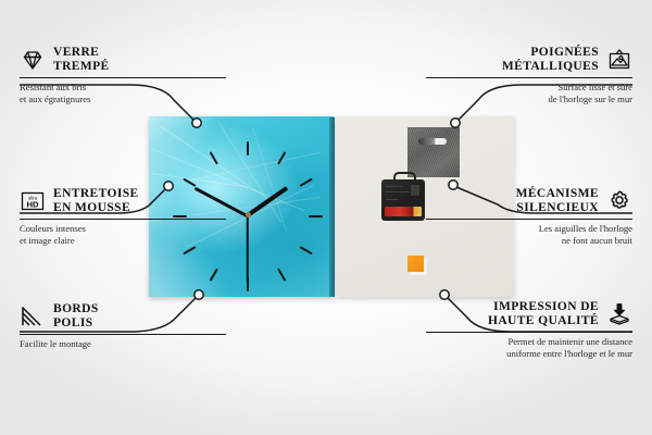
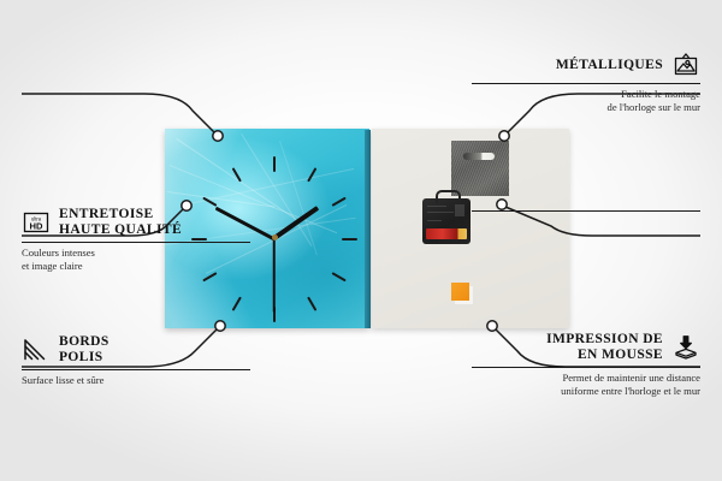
- VERRE
- TREMPÉ
- Résistant aux bris
- et aux égratignures
  HD
  ENTRETOISE
- EN MOUSSE
+ HAUTE QUALITÉ
  Couleurs intenses
  et image claire
  BORDS
  POLIS
- Facilite le montage
+ Surface lisse et sûre
- POIGNÉES
  MÉTALLIQUES
- Surface lisse et sûre
+ Facilite le montage
  de l'horloge sur le mur
- MÉCANISME
- SILENCIEUX
- Les aiguilles de l'horloge
- ne font aucun bruit
  IMPRESSION DE
- HAUTE QUALITÉ
+ EN MOUSSE
  Permet de maintenir une distance
  uniforme entre l'horloge et le mur
